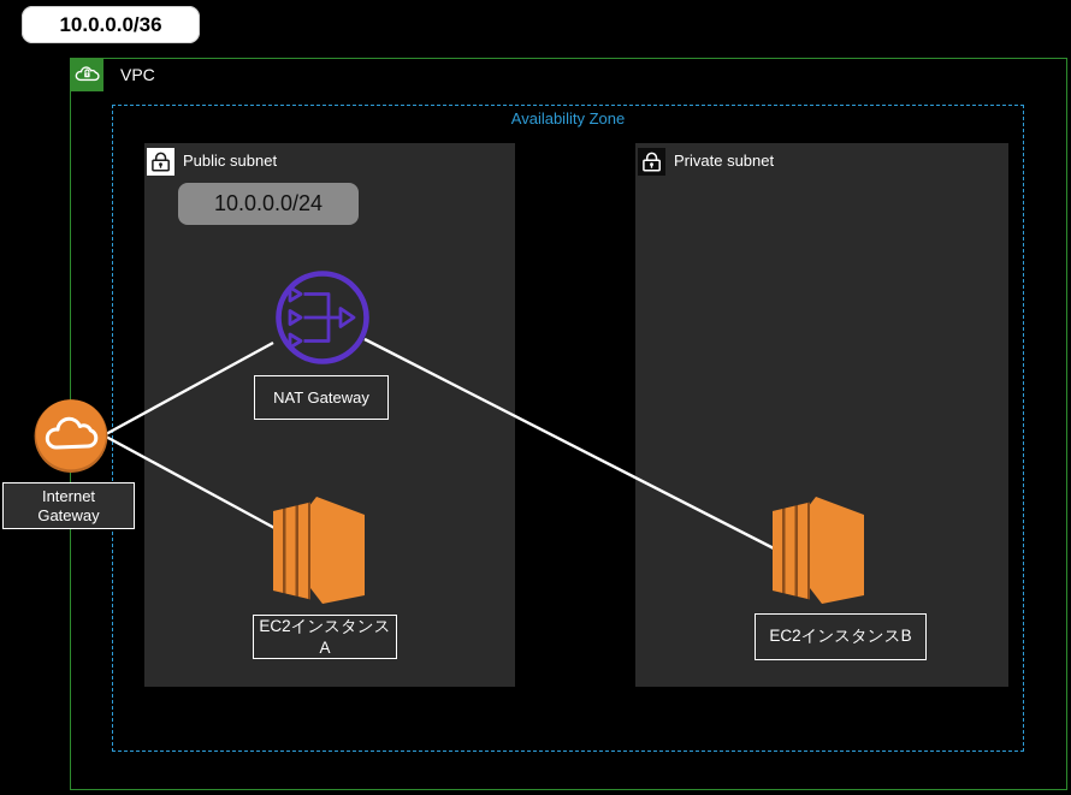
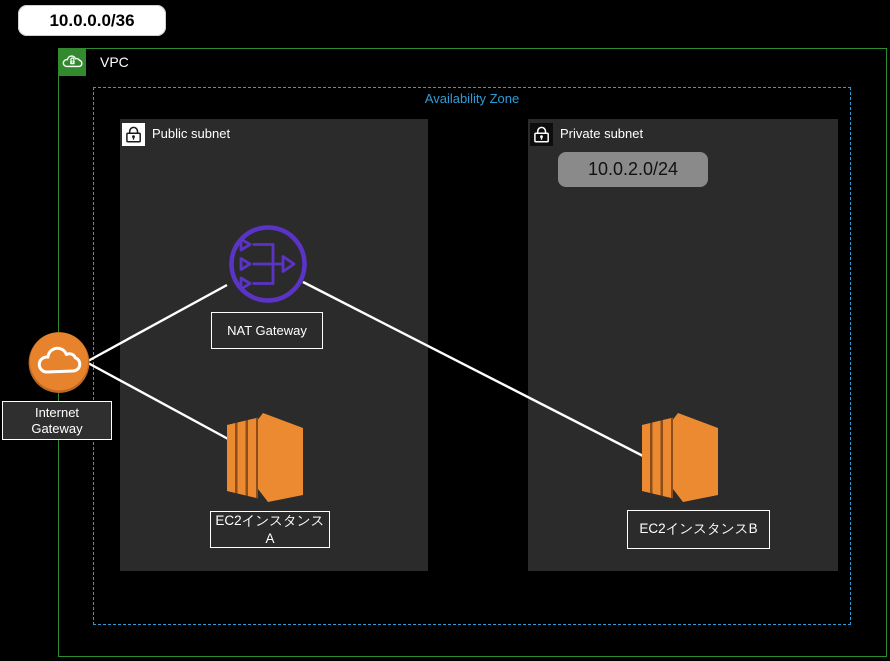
  10.0.0.0/36
  VPC
  Availability Zone
  Public subnet
- 10.0.0.0/24
  Private subnet
+ 10.0.2.0/24
  NAT Gateway
  EC2インスタンスA
  EC2インスタンスB
  Internet Gateway
